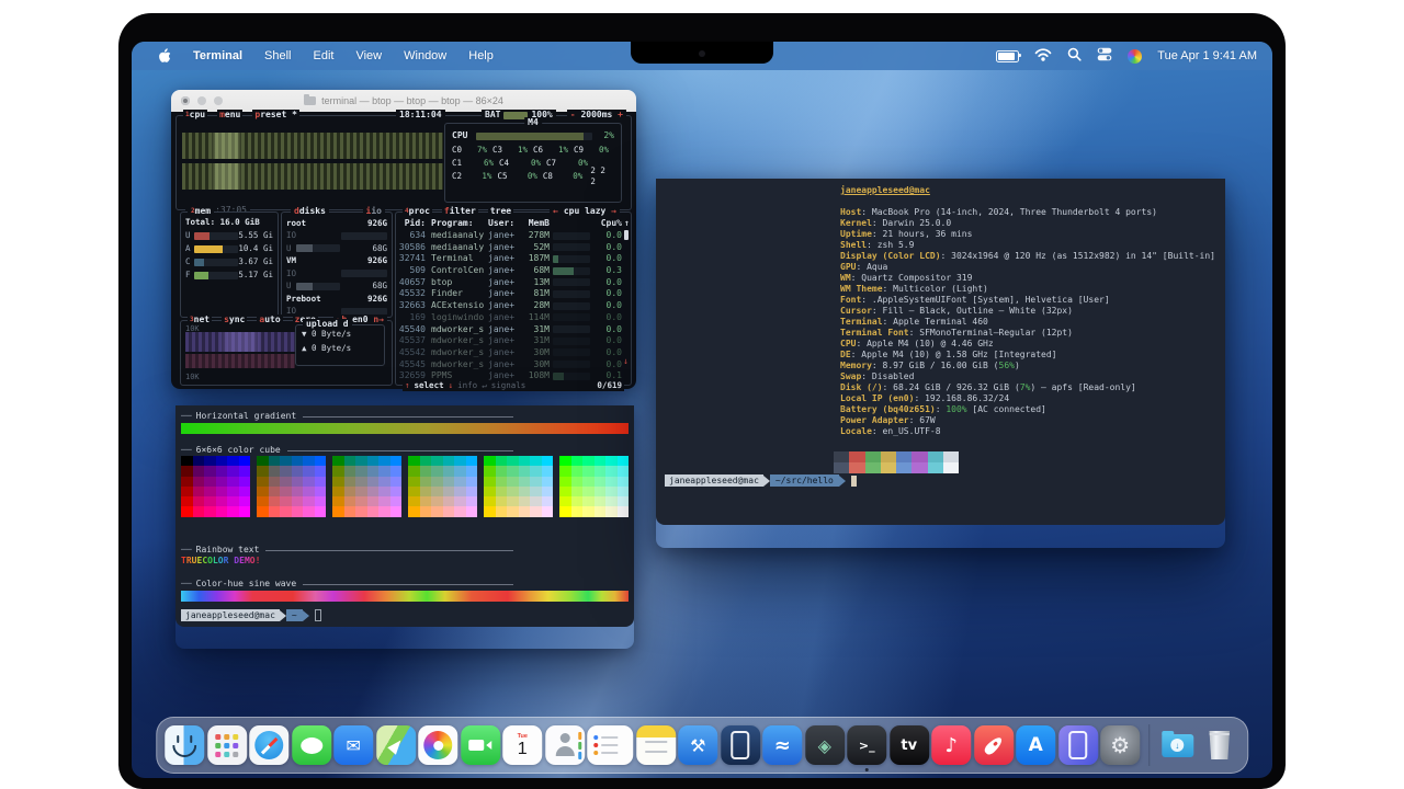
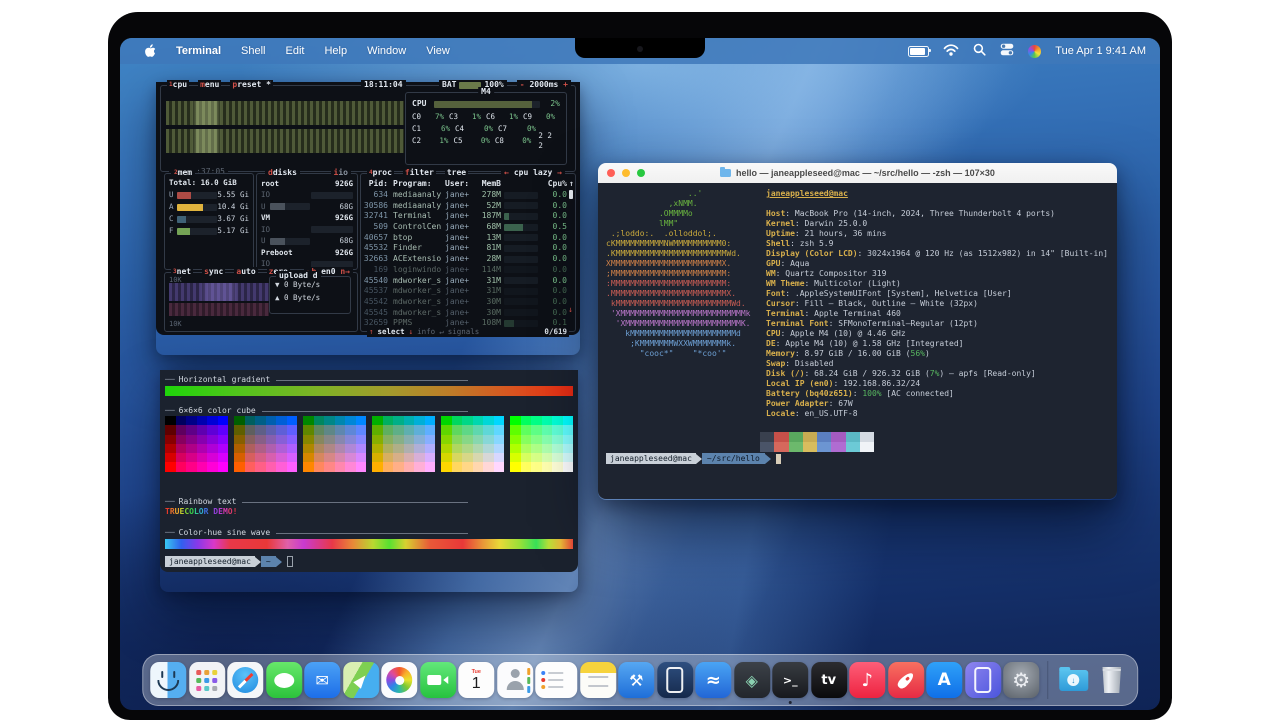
  Terminal
  Shell
  Edit
- View
+ Help
  Window
- Help
+ View
  Tue Apr 1 9:41 AM
- terminal — btop — btop — btop — 86×24
  cpu
  menu
  preset *
  18:11:04
  BAT
  100%
  - 2000ms +
  M4
  CPU
  2%
  C0
  7%
  C3
  1%
  C6
  1%
  C9
  0%
  C1
  6%
  C4
  0%
  C7
  0%
  C2
  1%
  C5
  0%
  C8
  0%
  2 2 2
  mem
  Total: 16.0 GiB
  U
  5.55 Gi
  A
  10.4 Gi
  C
  3.67 Gi
  F
  5.17 Gi
  ddisks
  iio
  root
  926G
  IO
  U
  68G
  VM
  926G
  IO
  U
  68G
  Preboot
  926G
  IO
  net
  sync
  auto
  en0 n→
  10K
  10K
  upload d
  ▼ 0 Byte/s
  ▲ 0 Byte/s
  proc
  filter
  tree
  ← cpu lazy →
  Pid:
  Program:
  User:
  MemB
  Cpu%
  ↑
  634
  mediaanaly
  jane+
  278M
  0.0
  30586
  mediaanaly
  jane+
  52M
  0.0
  32741
  Terminal
  jane+
  187M
  0.0
  509
  ControlCen
  jane+
  68M
- 0.3
+ 0.5
  40657
  btop
  jane+
  13M
  0.0
  45532
  Finder
  jane+
  81M
  0.0
  32663
  ACExtensio
  jane+
  28M
  0.0
  169
  loginwindo
  jane+
  114M
  0.0
  45540
  mdworker_s
  jane+
  31M
  0.0
  45537
  mdworker_s
  jane+
  31M
  0.0
  45542
  mdworker_s
  jane+
  30M
  0.0
  45545
  mdworker_s
  jane+
  30M
  0.0
  32659
  PPMS
  jane+
  108M
  0.1
  ↓
  ↑
  select
  ↓
  info
  ↵
  signals
  0/619
  ──
  Horizontal gradient
  ──
  6×6×6 color cube
  ──
  Rainbow text
  TRUECOLOR DEMO!
  ──
  Color-hue sine wave
  janeappleseed@mac
  ~
+ hello — janeappleseed@mac — ~/src/hello — -zsh — 107×30
+ ..'
+ ,xNMM.
+ .OMMMMo
+ lMM"
+ .;loddo:. .olloddol;.
+ cKMMMMMMMMMMNWMMMMMMMMMM0:
+ .KMMMMMMMMMMMMMMMMMMMMMMMWd.
+ XMMMMMMMMMMMMMMMMMMMMMMMX.
+ ;MMMMMMMMMMMMMMMMMMMMMMMM:
+ :MMMMMMMMMMMMMMMMMMMMMMMM:
+ .MMMMMMMMMMMMMMMMMMMMMMMMX.
+ kMMMMMMMMMMMMMMMMMMMMMMMMWd.
+ 'XMMMMMMMMMMMMMMMMMMMMMMMMMMk
+ 'XMMMMMMMMMMMMMMMMMMMMMMMMK.
+ kMMMMMMMMMMMMMMMMMMMMMMd
+ ;KMMMMMMMWXXWMMMMMMMk.
+ "cooc*" "*coo'"
  janeappleseed@mac
  Host: MacBook Pro (14-inch, 2024, Three Thunderbolt 4 ports)
  Kernel: Darwin 25.0.0
  Uptime: 21 hours, 36 mins
  Shell: zsh 5.9
  Display (Color LCD): 3024x1964 @ 120 Hz (as 1512x982) in 14" [Built-in]
  GPU: Aqua
  WM: Quartz Compositor 319
  WM Theme: Multicolor (Light)
  Font: .AppleSystemUIFont [System], Helvetica [User]
  Cursor: Fill – Black, Outline – White (32px)
  Terminal: Apple Terminal 460
  Terminal Font: SFMonoTerminal–Regular (12pt)
  CPU: Apple M4 (10) @ 4.46 GHz
  DE: Apple M4 (10) @ 1.58 GHz [Integrated]
  Memory: 8.97 GiB / 16.00 GiB (56%)
  Swap: Disabled
  Disk (/): 68.24 GiB / 926.32 GiB (7%) – apfs [Read-only]
  Local IP (en0): 192.168.86.32/24
  Battery (bq40z651): 100% [AC connected]
  Power Adapter: 67W
  Locale: en_US.UTF-8
  janeappleseed@mac
  ~/src/hello
  ✉
  1
  ⚒
  ≈
  ◈
  >_
  tv
  ♪
  A
  ⚙
  ↓
